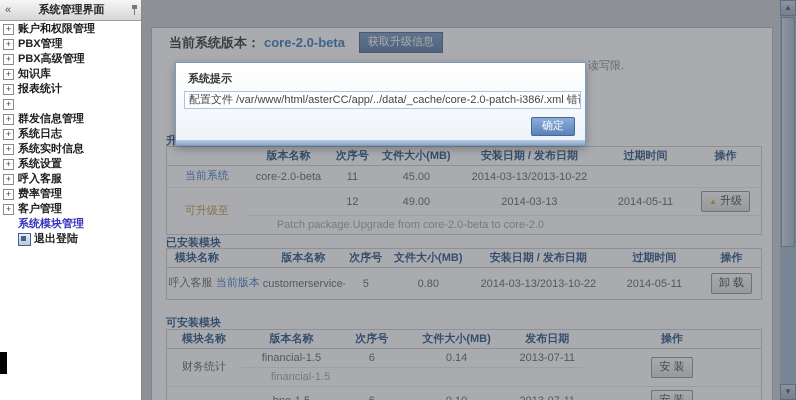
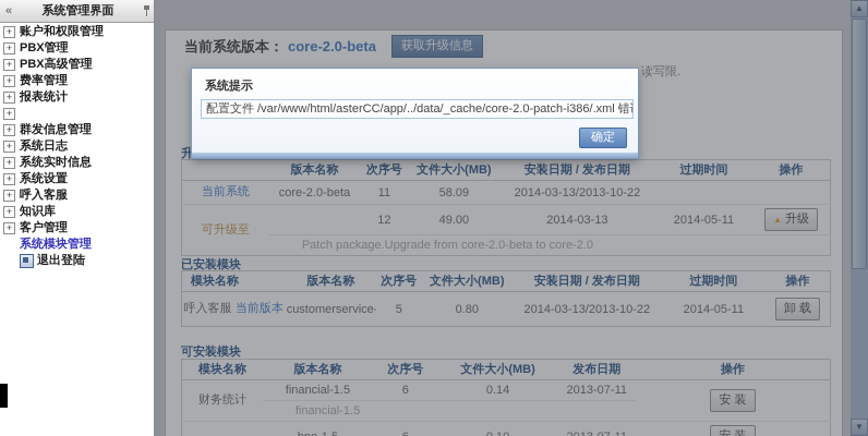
  «
  系统管理界面
  +
  账户和权限管理
  +
  PBX管理
  +
  PBX高级管理
  +
- 知识库
+ 费率管理
  +
  报表统计
  +
  +
  群发信息管理
  +
  系统日志
  +
  系统实时信息
  +
  系统设置
  +
  呼入客服
  +
- 费率管理
+ 知识库
  +
  客户管理
  系统模块管理
  退出登陆
  当前系统版本： core-2.0-beta 获取升级信息
  读写限.
  	版本名称	次序号	文件大小(MB)	安装日期 / 发布日期	过期时间	操作
- 当前系统	core-2.0-beta	11	45.00	2014-03-13/2013-10-22
+ 当前系统	core-2.0-beta	11	58.09	2014-03-13/2013-10-22
  可升级至		12	49.00	2014-03-13	2014-05-11	▲ 升级
  Patch package.Upgrade from core-2.0-beta to core-2.0
  已安装模块
  模块名称	版本名称	次序号	文件大小(MB)	安装日期 / 发布日期	过期时间	操作
  呼入客服	当前版本	customerservice-	5	0.80	2014-03-13/2013-10-22	2014-05-11	卸 载
  可安装模块
  模块名称	版本名称	次序号	文件大小(MB)	发布日期	操作
  财务统计	financial-1.5	6	0.14	2013-07-11	安 装
  financial-1.5
  ▲
  ▼
  系统提示
  配置文件 /var/www/html/asterCC/app/../data/_cache/core-2.0-patch-i386/.xml 错
  确定
